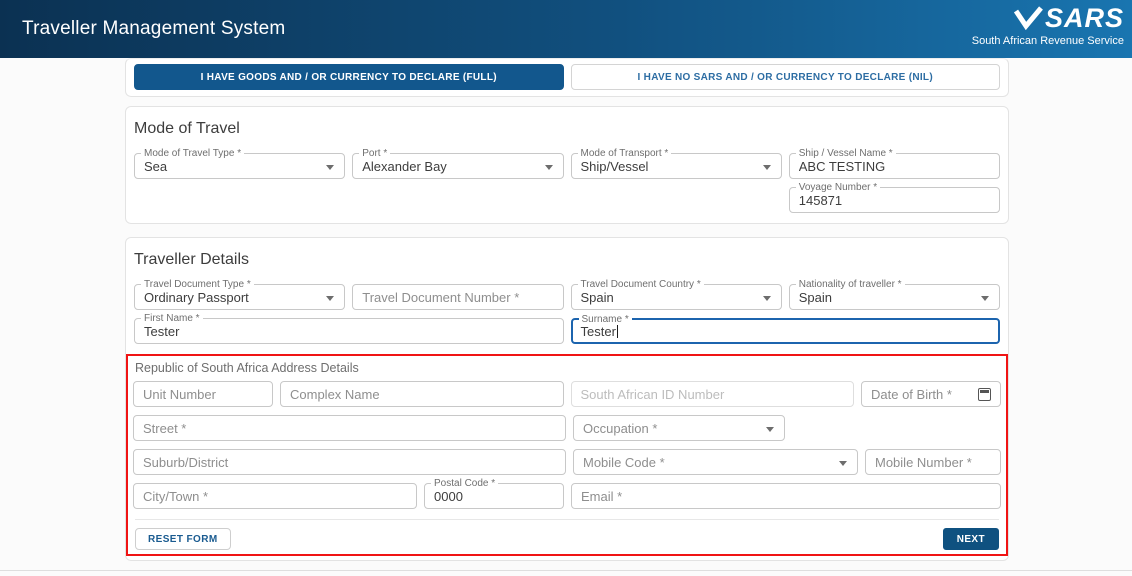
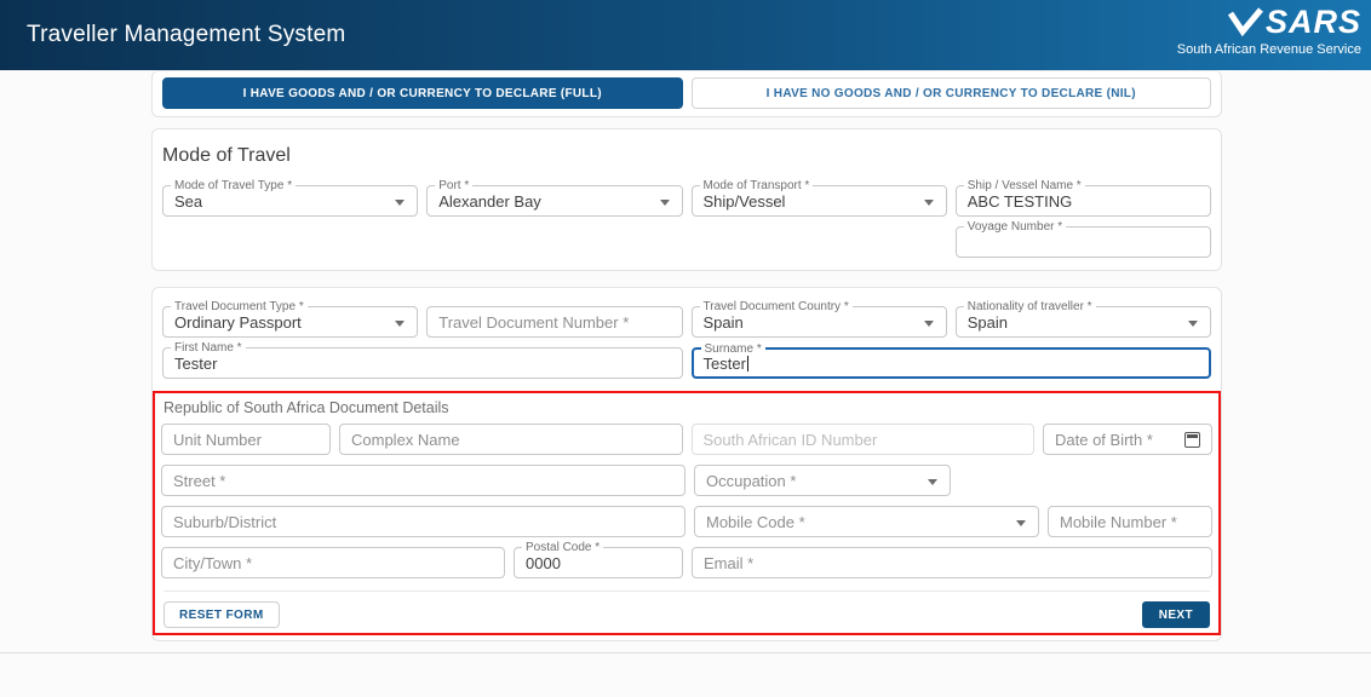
  Traveller Management System
  SARS
  South African Revenue Service
  I HAVE GOODS AND / OR CURRENCY TO DECLARE (FULL)
- I HAVE NO SARS AND / OR CURRENCY TO DECLARE (NIL)
+ I HAVE NO GOODS AND / OR CURRENCY TO DECLARE (NIL)
  Mode of Travel
  Mode of Travel Type *
  Sea
  Port *
  Alexander Bay
  Mode of Transport *
  Ship/Vessel
  Ship / Vessel Name *
  ABC TESTING
  Voyage Number *
- 145871
- Traveller Details
  Travel Document Type *
  Ordinary Passport
  Travel Document Number *
  Travel Document Country *
  Spain
  Nationality of traveller *
  Spain
  First Name *
  Tester
  Surname *
  Tester
- Republic of South Africa Address Details
+ Republic of South Africa Document Details
  Unit Number
  Complex Name
  South African ID Number
  Date of Birth *
  Street *
  Occupation *
  Suburb/District
  Mobile Code *
  Mobile Number *
  City/Town *
  Postal Code *
  0000
  Email *
  RESET FORM
  NEXT
